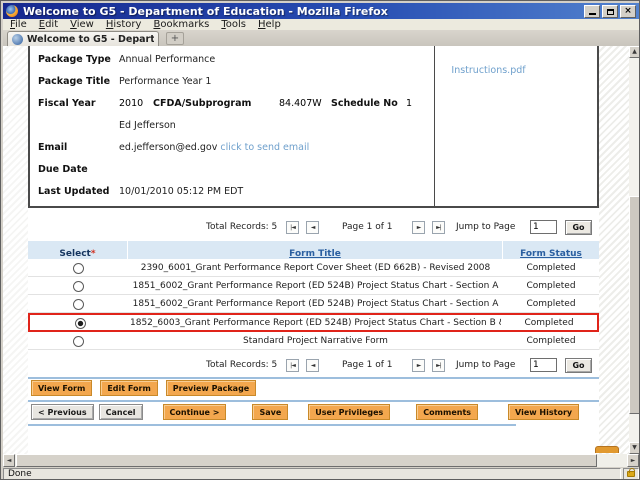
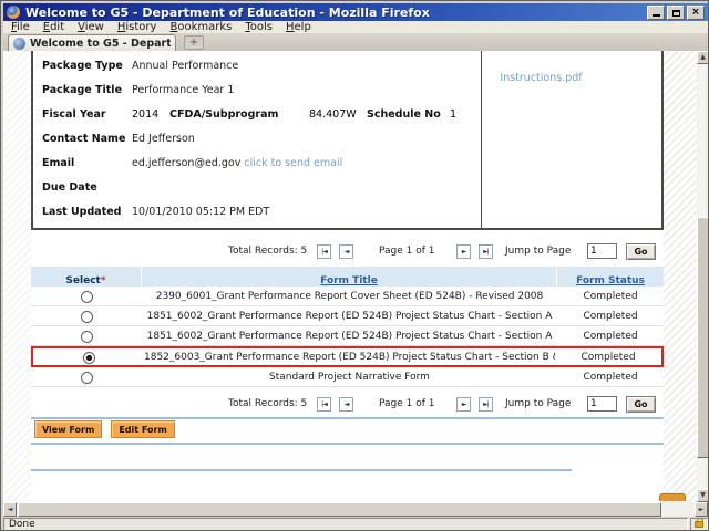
  Welcome to G5 - Department of Education - Mozilla Firefox
  ×
  File
  Edit
  View
  History
  Bookmarks
  Tools
  Help
  +
  Package Type
  Annual Performance
  Package Title
  Performance Year 1
  Fiscal Year
- 2010
+ 2014
  CFDA/Subprogram
  84.407W
  Schedule No
  1
+ Contact Name
  Ed Jefferson
  Email
  ed.jefferson@ed.gov click to send email
  Due Date
  Last Updated
  10/01/2010 05:12 PM EDT
  Instructions.pdf
  Total Records: 5
  Page 1 of 1
  Jump to Page
  1
  Go
  Select*
  Form Title
  Form Status
- 2390_6001_Grant Performance Report Cover Sheet (ED 662B) - Revised 2008
+ 2390_6001_Grant Performance Report Cover Sheet (ED 524B) - Revised 2008
  Completed
  1851_6002_Grant Performance Report (ED 524B) Project Status Chart - Section A
  Completed
  1851_6002_Grant Performance Report (ED 524B) Project Status Chart - Section A
  Completed
  1852_6003_Grant Performance Report (ED 524B) Project Status Chart - Section B
  Completed
  Standard Project Narrative Form
  Completed
  Total Records: 5
  Page 1 of 1
  Jump to Page
  1
  Go
  View Form
  Edit Form
- Preview Package
- < Previous
- Cancel
- Continue >
- Save
- User Privileges
- Comments
- View History
  Done
